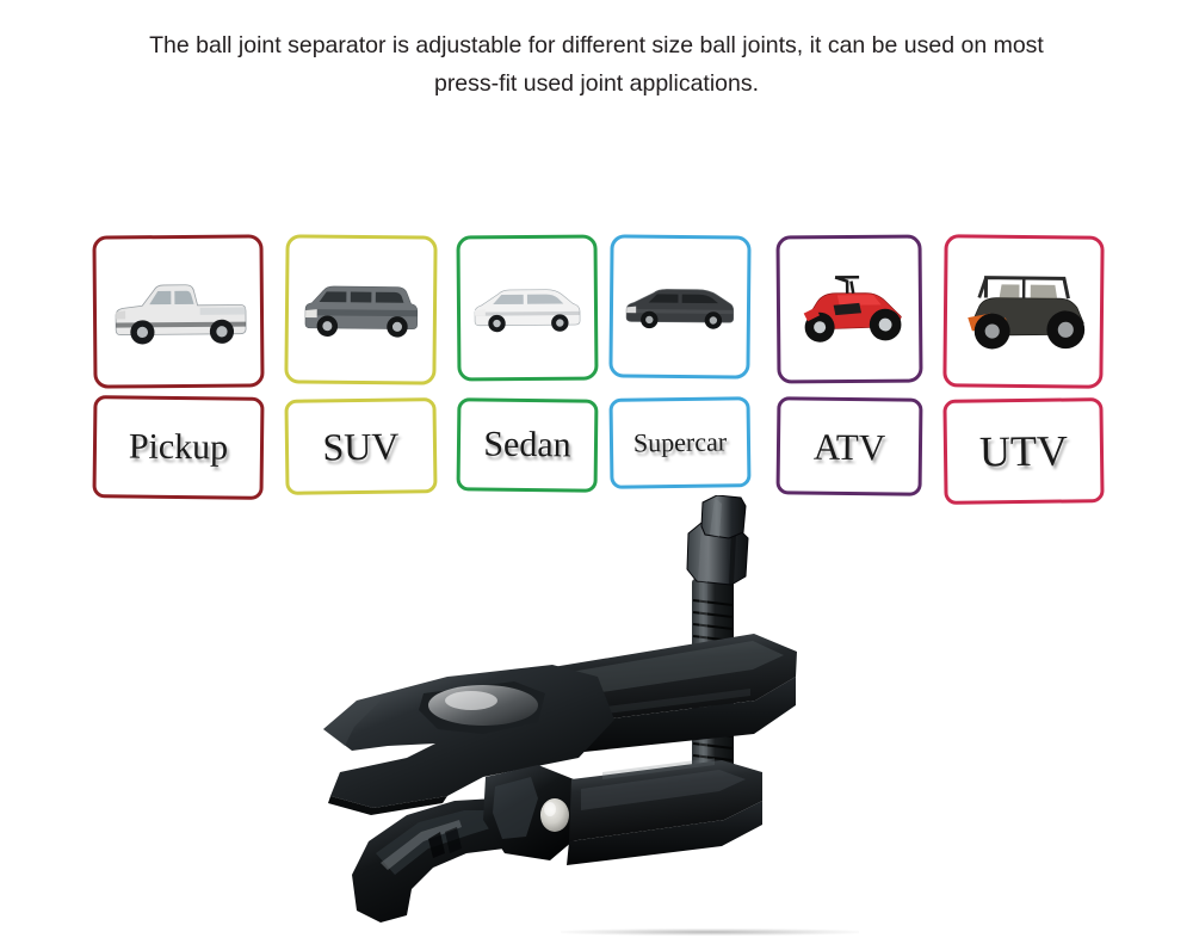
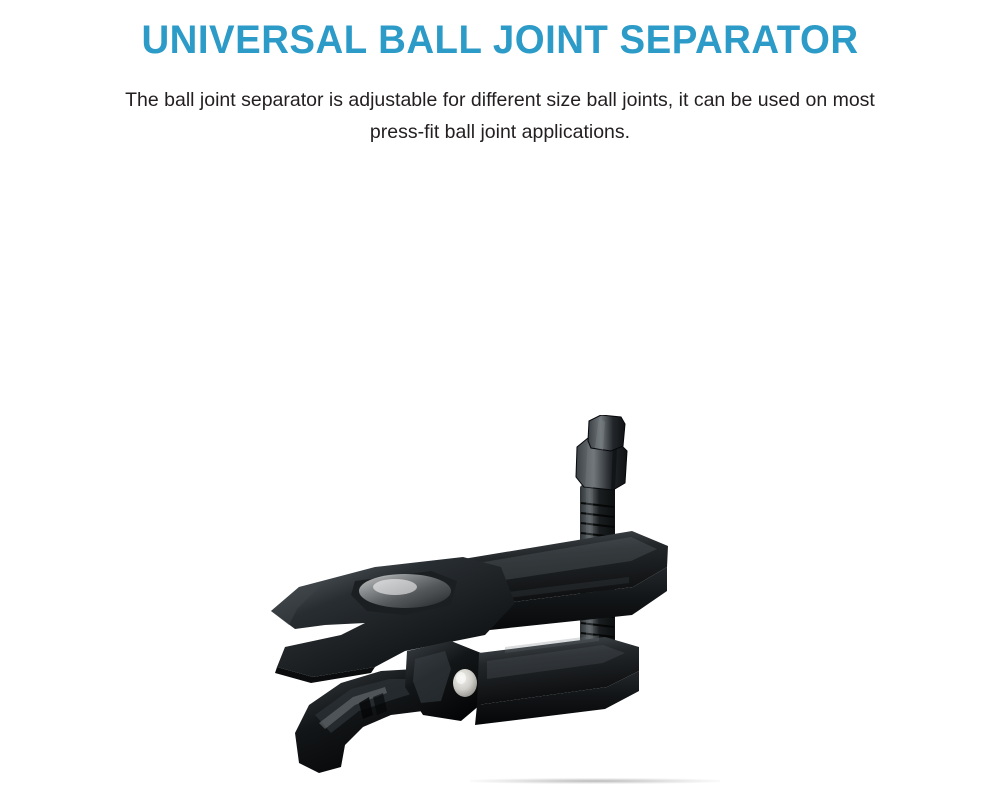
+ UNIVERSAL BALL JOINT SEPARATOR
- The ball joint separator is adjustable for different size ball joints, it can be used on most press-fit used joint applications.
+ The ball joint separator is adjustable for different size ball joints, it can be used on most press-fit ball joint applications.
- Pickup
- SUV
- Sedan
- Supercar
- ATV
- UTV
